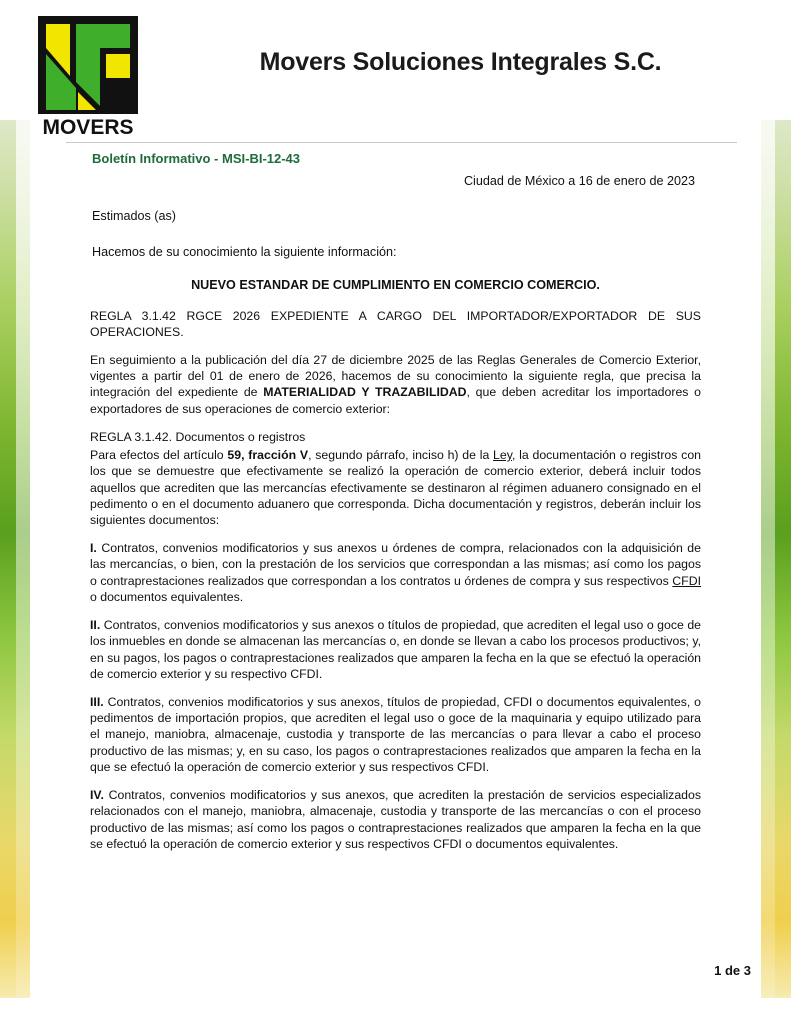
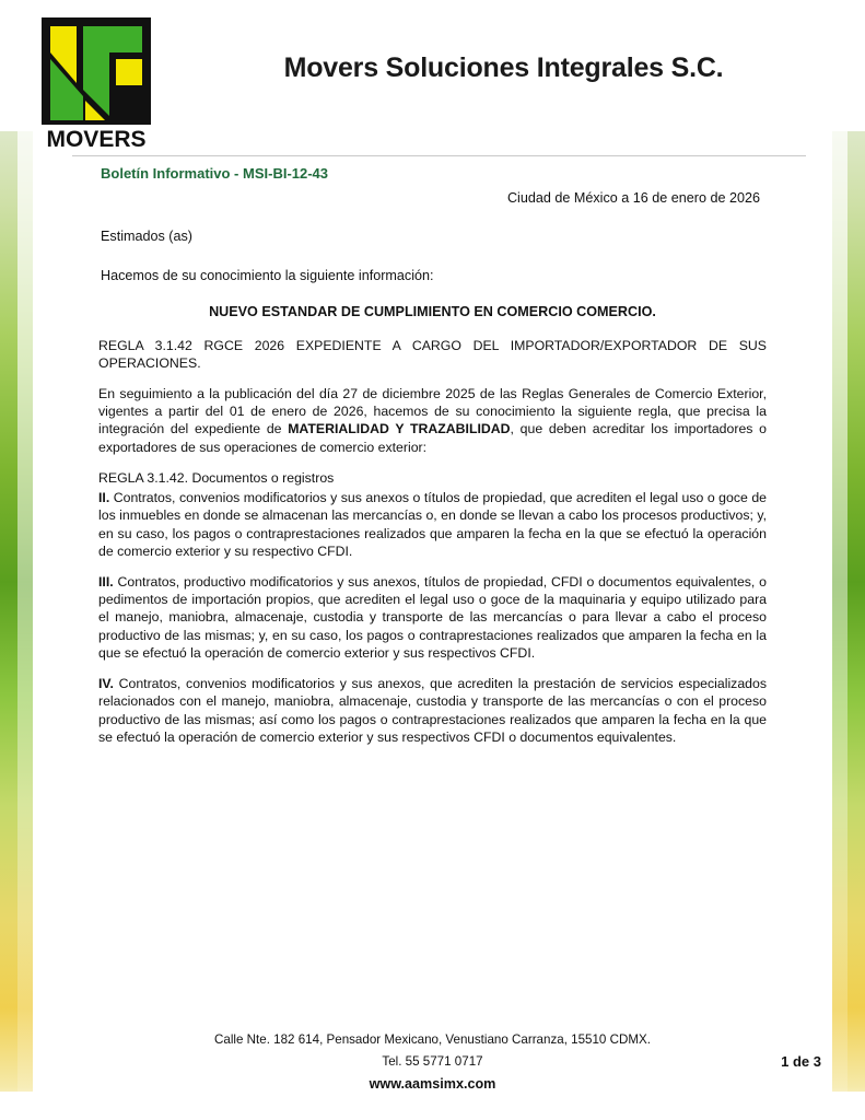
  MOVERS
  Movers Soluciones Integrales S.C.
  Boletín Informativo - MSI-BI-12-43
- Ciudad de México a 16 de enero de 2023
+ Ciudad de México a 16 de enero de 2026
  Estimados (as)
  Hacemos de su conocimiento la siguiente información:
  NUEVO ESTANDAR DE CUMPLIMIENTO EN COMERCIO COMERCIO.
  REGLA 3.1.42 RGCE 2026 EXPEDIENTE A CARGO DEL IMPORTADOR/EXPORTADOR DE SUS OPERACIONES.
  En seguimiento a la publicación del día 27 de diciembre 2025 de las Reglas Generales de Comercio Exterior, vigentes a partir del 01 de enero de 2026, hacemos de su conocimiento la siguiente regla, que precisa la integración del expediente de MATERIALIDAD Y TRAZABILIDAD, que deben acreditar los importadores o exportadores de sus operaciones de comercio exterior:
  REGLA 3.1.42. Documentos o registros
- Para efectos del artículo 59, fracción V, segundo párrafo, inciso h) de la Ley, la documentación o registros con los que se demuestre que efectivamente se realizó la operación de comercio exterior, deberá incluir todos aquellos que acrediten que las mercancías efectivamente se destinaron al régimen aduanero consignado en el pedimento o en el documento aduanero que corresponda. Dicha documentación y registros, deberán incluir los siguientes documentos:
- I. Contratos, convenios modificatorios y sus anexos u órdenes de compra, relacionados con la adquisición de las mercancías, o bien, con la prestación de los servicios que correspondan a las mismas; así como los pagos o contraprestaciones realizados que correspondan a los contratos u órdenes de compra y sus respectivos CFDI o documentos equivalentes.
- II. Contratos, convenios modificatorios y sus anexos o títulos de propiedad, que acrediten el legal uso o goce de los inmuebles en donde se almacenan las mercancías o, en donde se llevan a cabo los procesos productivos; y, en su pagos, los pagos o contraprestaciones realizados que amparen la fecha en la que se efectuó la operación de comercio exterior y su respectivo CFDI.
+ II. Contratos, convenios modificatorios y sus anexos o títulos de propiedad, que acrediten el legal uso o goce de los inmuebles en donde se almacenan las mercancías o, en donde se llevan a cabo los procesos productivos; y, en su caso, los pagos o contraprestaciones realizados que amparen la fecha en la que se efectuó la operación de comercio exterior y su respectivo CFDI.
- III. Contratos, convenios modificatorios y sus anexos, títulos de propiedad, CFDI o documentos equivalentes, o pedimentos de importación propios, que acrediten el legal uso o goce de la maquinaria y equipo utilizado para el manejo, maniobra, almacenaje, custodia y transporte de las mercancías o para llevar a cabo el proceso productivo de las mismas; y, en su caso, los pagos o contraprestaciones realizados que amparen la fecha en la que se efectuó la operación de comercio exterior y sus respectivos CFDI.
+ III. Contratos, productivo modificatorios y sus anexos, títulos de propiedad, CFDI o documentos equivalentes, o pedimentos de importación propios, que acrediten el legal uso o goce de la maquinaria y equipo utilizado para el manejo, maniobra, almacenaje, custodia y transporte de las mercancías o para llevar a cabo el proceso productivo de las mismas; y, en su caso, los pagos o contraprestaciones realizados que amparen la fecha en la que se efectuó la operación de comercio exterior y sus respectivos CFDI.
  IV. Contratos, convenios modificatorios y sus anexos, que acrediten la prestación de servicios especializados relacionados con el manejo, maniobra, almacenaje, custodia y transporte de las mercancías o con el proceso productivo de las mismas; así como los pagos o contraprestaciones realizados que amparen la fecha en la que se efectuó la operación de comercio exterior y sus respectivos CFDI o documentos equivalentes.
  1 de 3
+ Calle Nte. 182 614, Pensador Mexicano, Venustiano Carranza, 15510 CDMX.
+ Tel. 55 5771 0717
+ www.aamsimx.com
